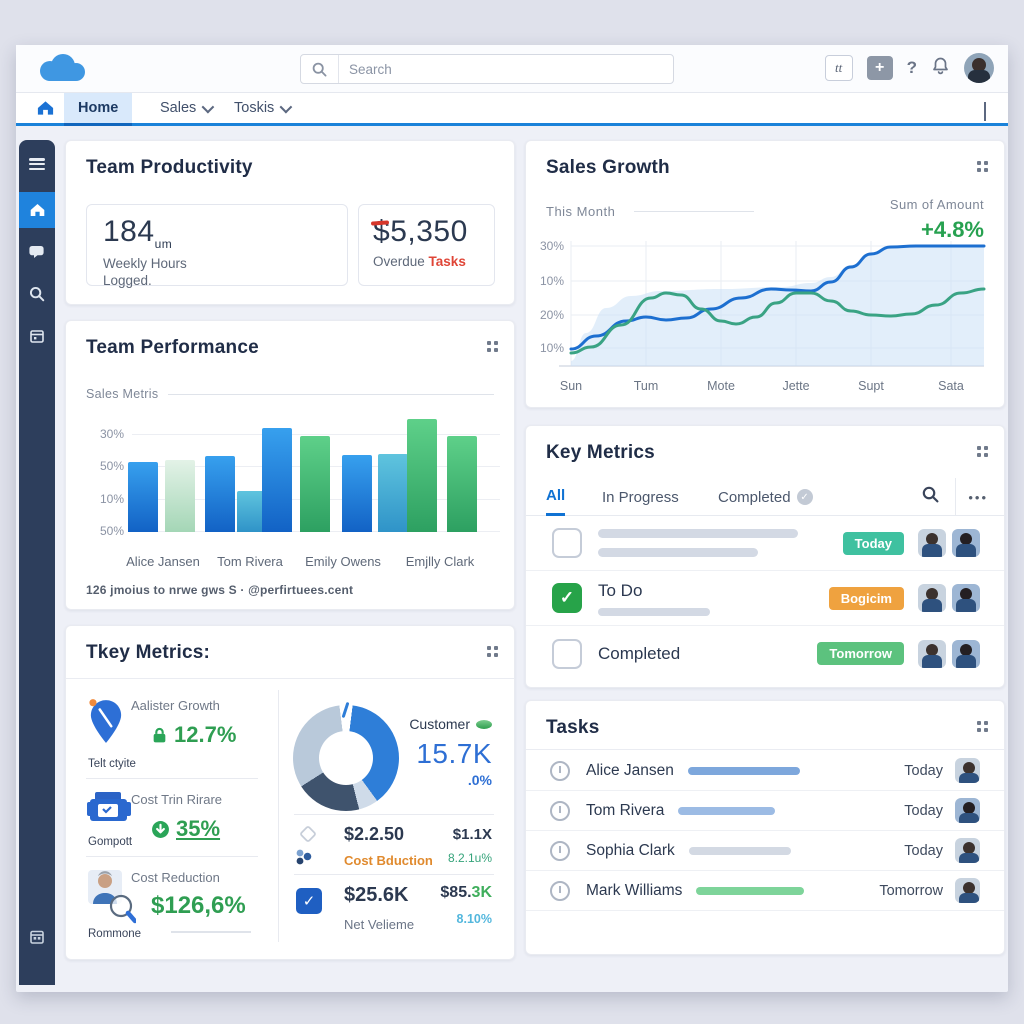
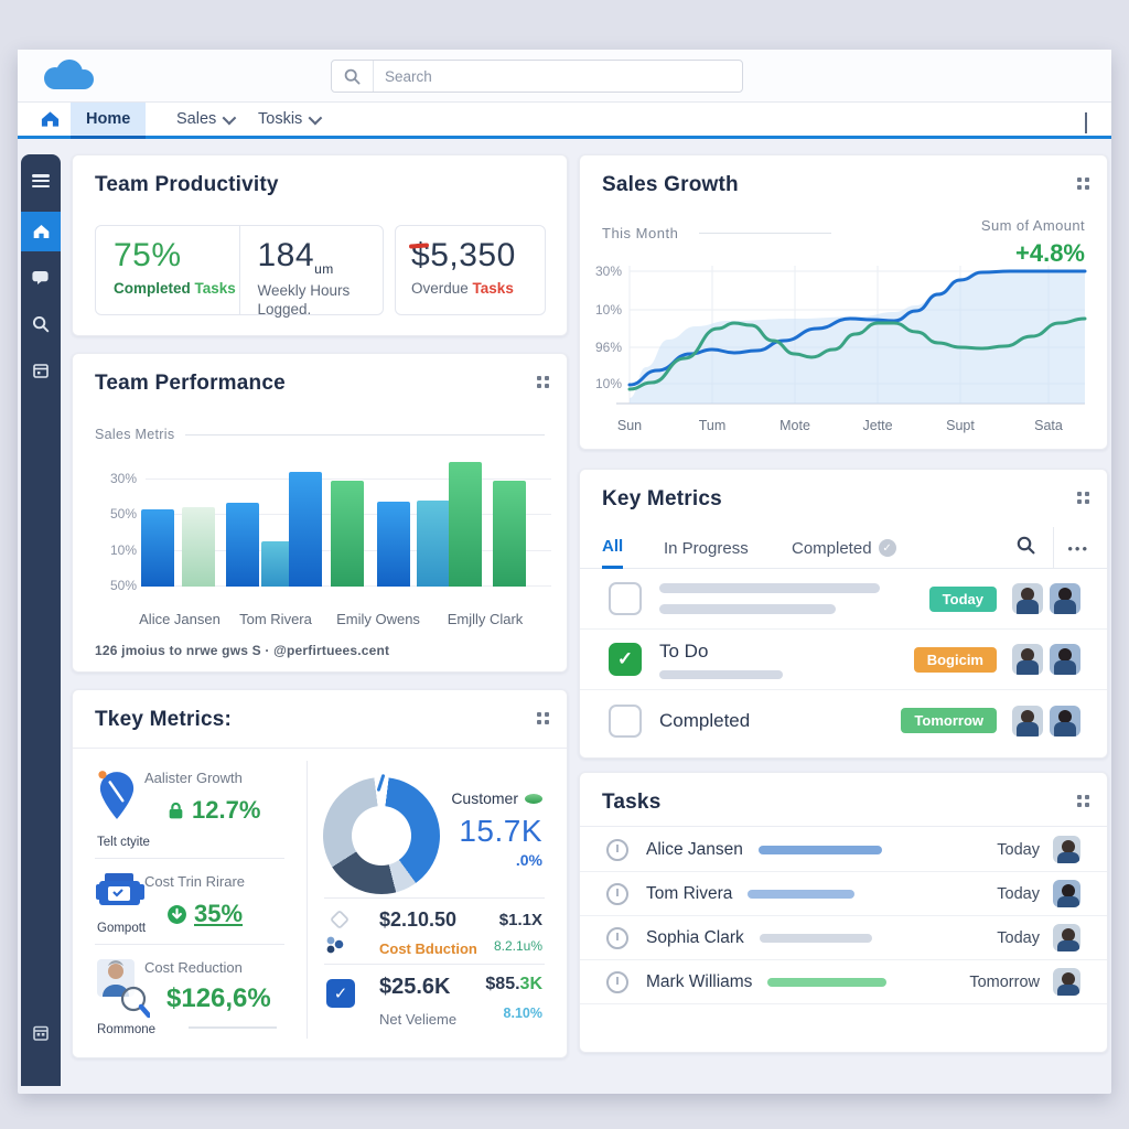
  Search
- tt
- +
- ?
  Home
  Sales
  Toskis
  Team Productivity
+ 75%
+ Completed Tasks
  184um
  Weekly Hours Logged.
  $5,350
  Overdue Tasks
  Team Performance
  Sales Metris
  30%
  50%
  10%
  50%
  Alice Jansen
  Tom Rivera
  Emily Owens
  Emjlly Clark
  126 jmoius to nrwe gws S · @perfirtuees.cent
  Tkey Metrics:
  Aalister Growth
  12.7%
  Telt ctyite
  Cost Trin Rirare
  35%
  Gompott
  Cost Reduction
  $126,6%
  Rommone
  Customer
  15.7K
  .0%
- $2.2.50
+ $2.10.50
  Cost Bduction
  $1.1X
  8.2.1u%
  ✓
  $25.6K
  Net Velieme
  $85.3K
  8.10%
  Sales Growth
  This Month
  Sum of Amount
  +4.8%
  30%
  10%
- 20%
+ 96%
  10%
  Sun
  Tum
  Mote
  Jette
  Supt
  Sata
  Key Metrics
  All
  In Progress
  Completed
  ✓
  •••
  Today
  ✓
  To Do
  Bogicim
  Completed
  Tomorrow
  Tasks
  Alice Jansen
  Today
  Tom Rivera
  Today
  Sophia Clark
  Today
  Mark Williams
  Tomorrow
